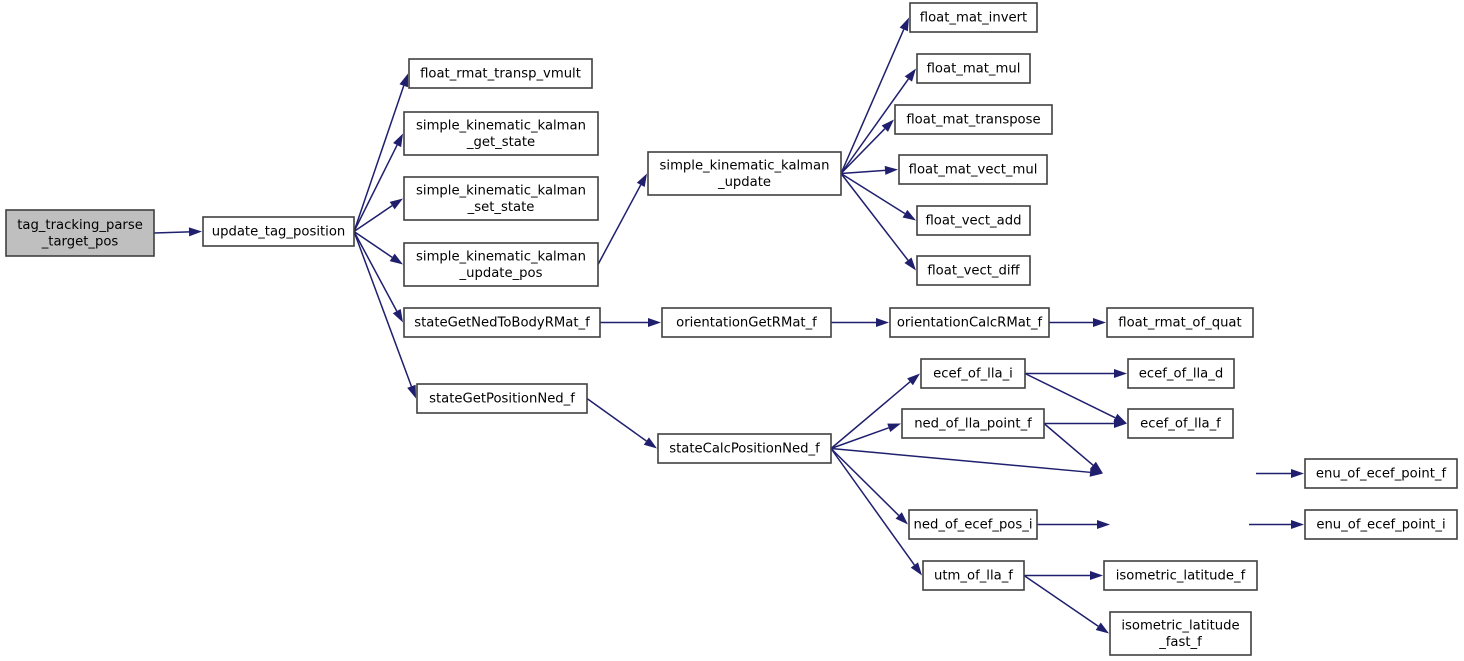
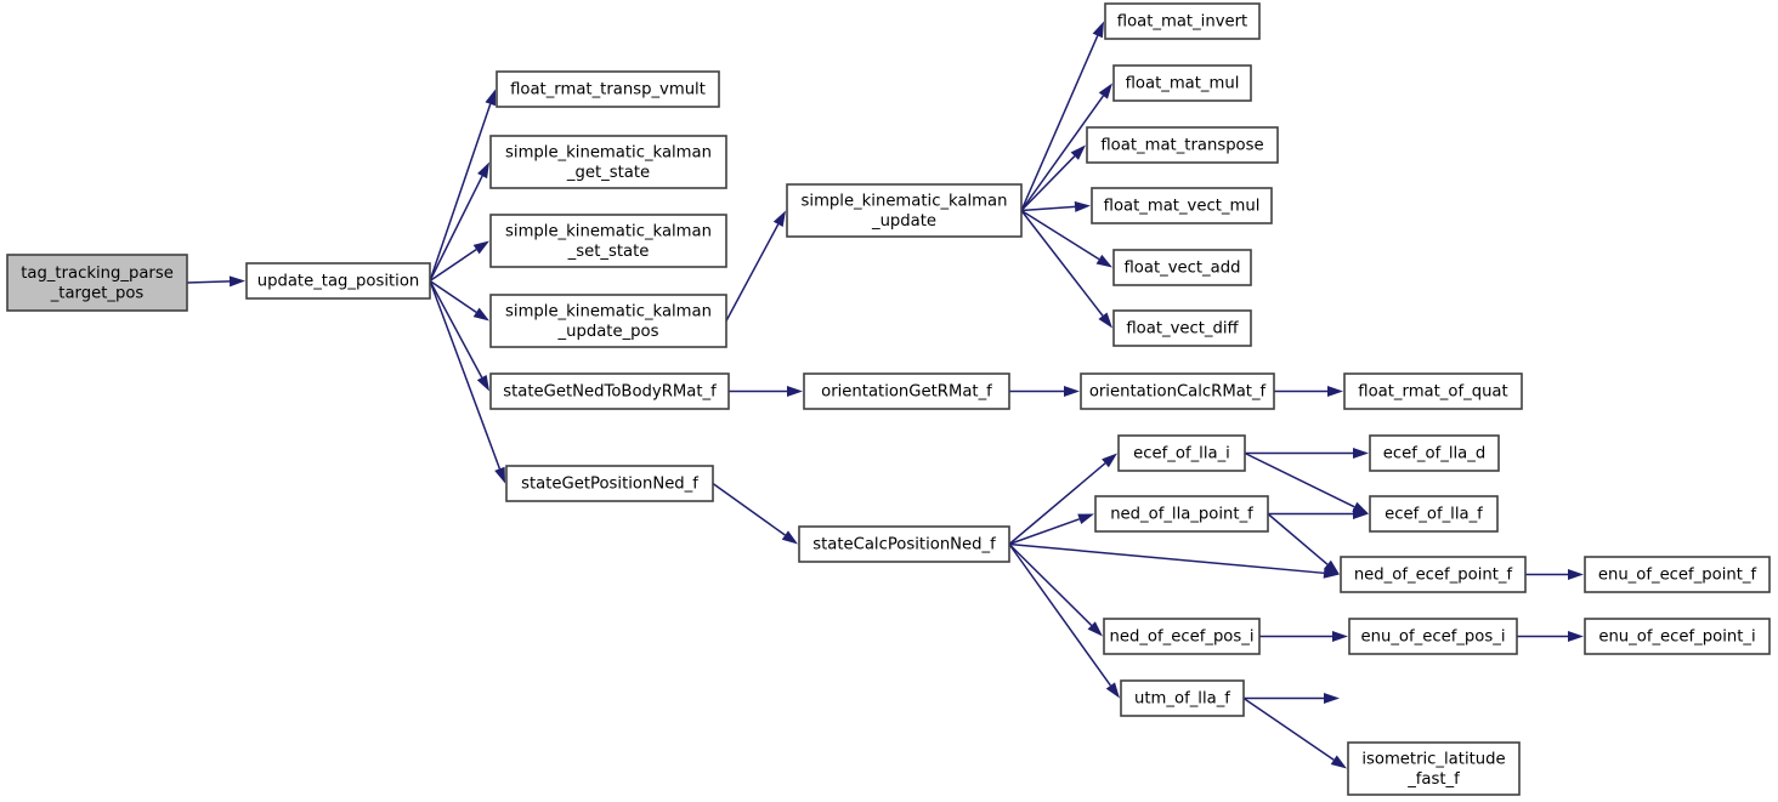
  tag_tracking_parse
  _target_pos
  update_tag_position
  float_rmat_transp_vmult
  simple_kinematic_kalman
  _get_state
  simple_kinematic_kalman
  _set_state
  simple_kinematic_kalman
  _update_pos
  stateGetNedToBodyRMat_f
  stateGetPositionNed_f
  simple_kinematic_kalman
  _update
  float_mat_invert
  float_mat_mul
  float_mat_transpose
  float_mat_vect_mul
  float_vect_add
  float_vect_diff
  orientationGetRMat_f
  orientationCalcRMat_f
  float_rmat_of_quat
  stateCalcPositionNed_f
  ecef_of_lla_i
  ecef_of_lla_d
  ned_of_lla_point_f
  ecef_of_lla_f
+ ned_of_ecef_point_f
  enu_of_ecef_point_f
  ned_of_ecef_pos_i
+ enu_of_ecef_pos_i
  enu_of_ecef_point_i
  utm_of_lla_f
- isometric_latitude_f
  isometric_latitude
  _fast_f
